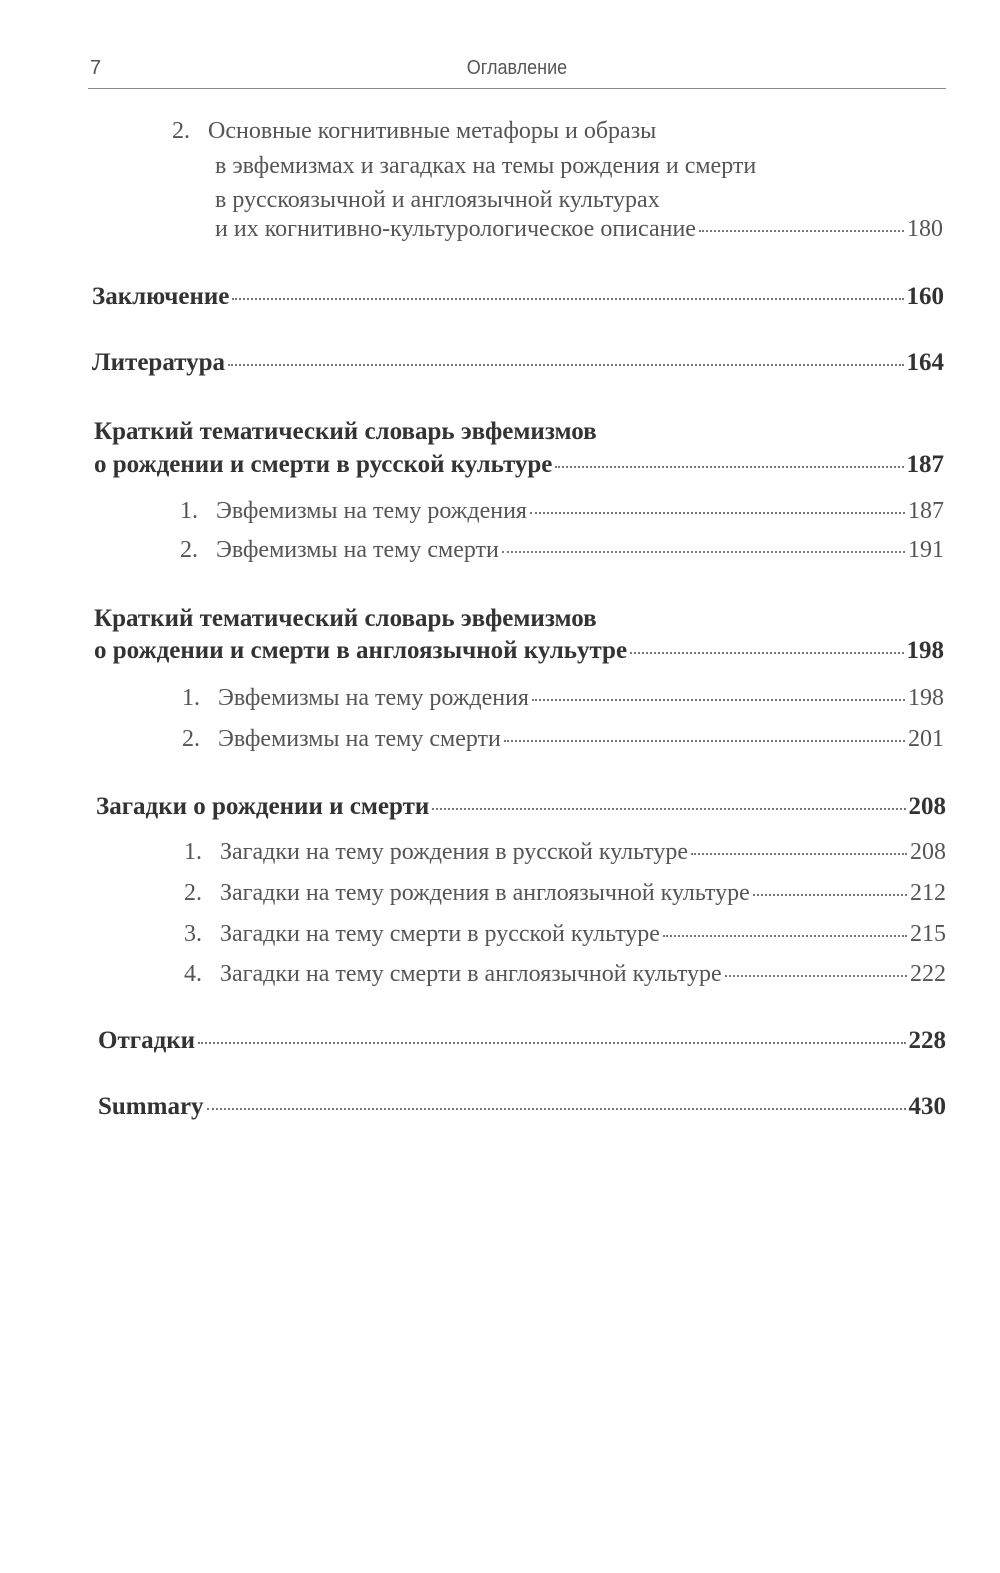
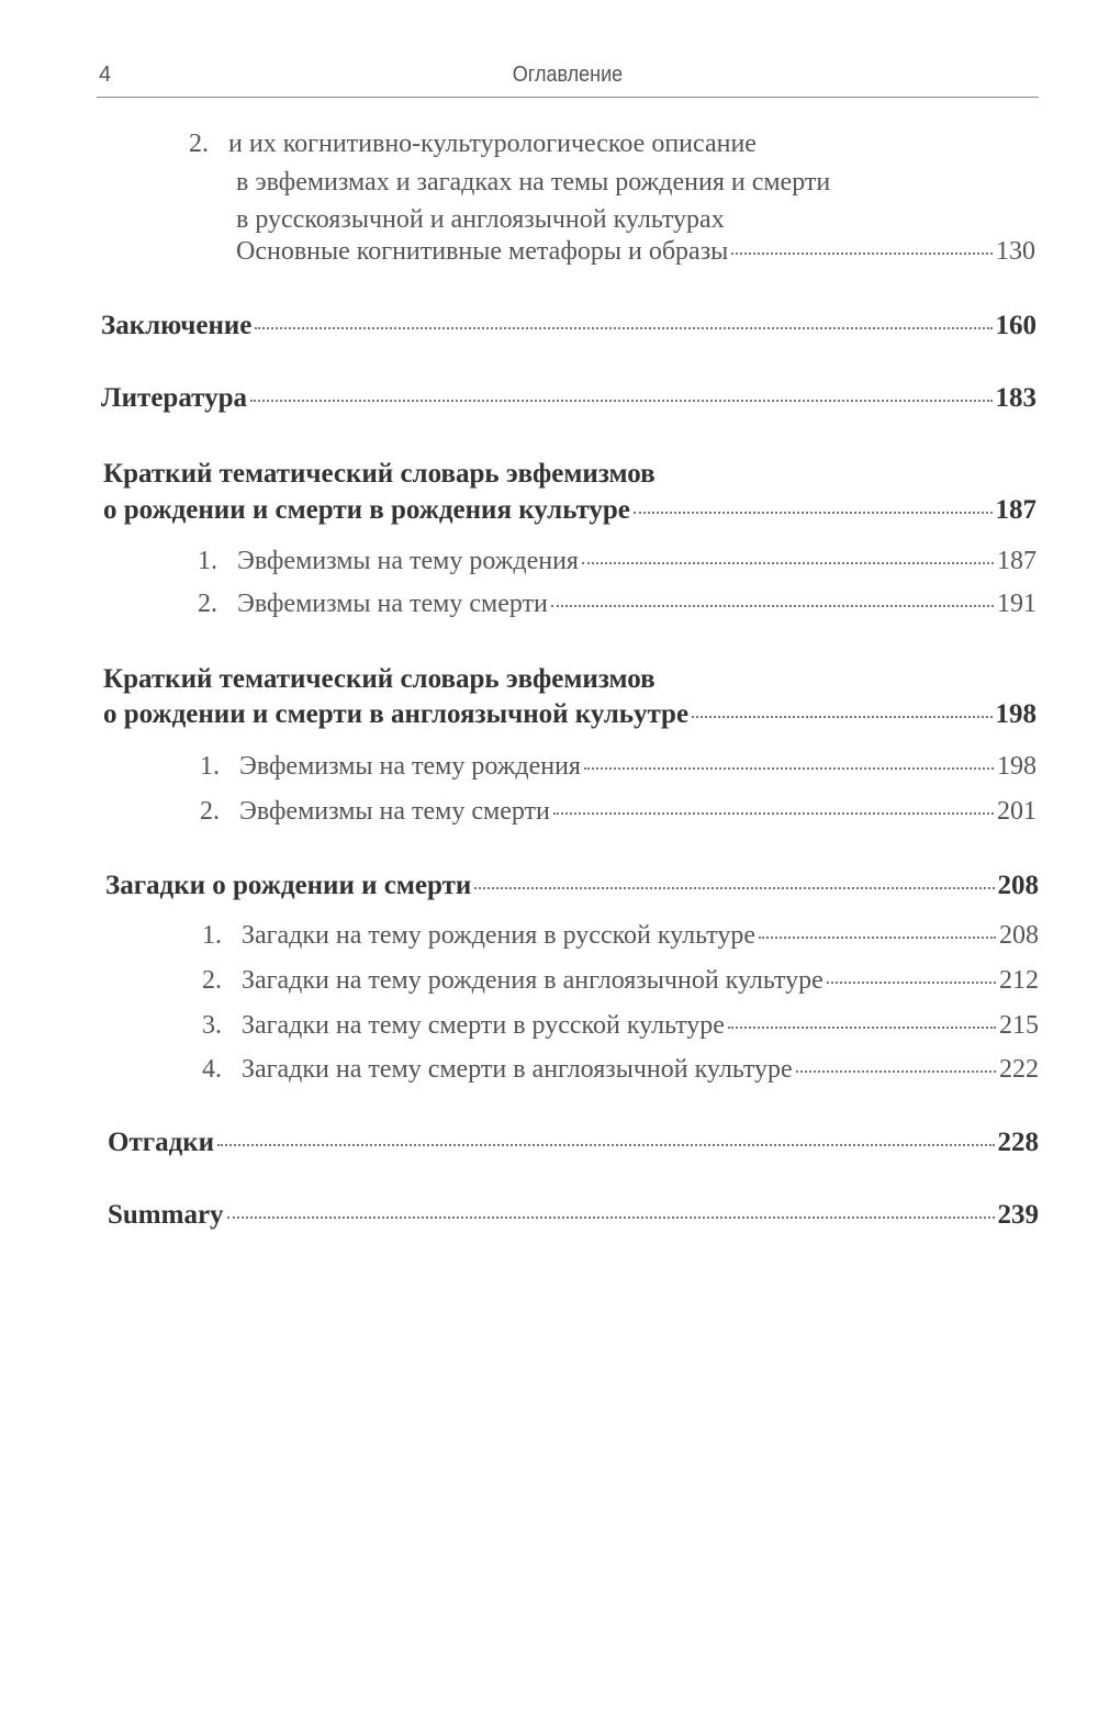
- 7
+ 4
  Оглавление
- 2. Основные когнитивные метафоры и образы
+ 2. и их когнитивно-культурологическое описание
  в эвфемизмах и загадках на темы рождения и смерти
  в русскоязычной и англоязычной культурах
- и их когнитивно-культурологическое описание
+ Основные когнитивные метафоры и образы
- 180
+ 130
  Заключение
  160
  Литература
- 164
+ 183
  Краткий тематический словарь эвфемизмов
- о рождении и смерти в русской культуре
+ о рождении и смерти в рождения культуре
  187
  1. Эвфемизмы на тему рождения
  187
  2. Эвфемизмы на тему смерти
  191
  Краткий тематический словарь эвфемизмов
  о рождении и смерти в англоязычной кульутре
  198
  1. Эвфемизмы на тему рождения
  198
  2. Эвфемизмы на тему смерти
  201
  Загадки о рождении и смерти
  208
  1. Загадки на тему рождения в русской культуре
  208
  2. Загадки на тему рождения в англоязычной культуре
  212
  3. Загадки на тему смерти в русской культуре
  215
  4. Загадки на тему смерти в англоязычной культуре
  222
  Отгадки
  228
  Summary
- 430
+ 239
